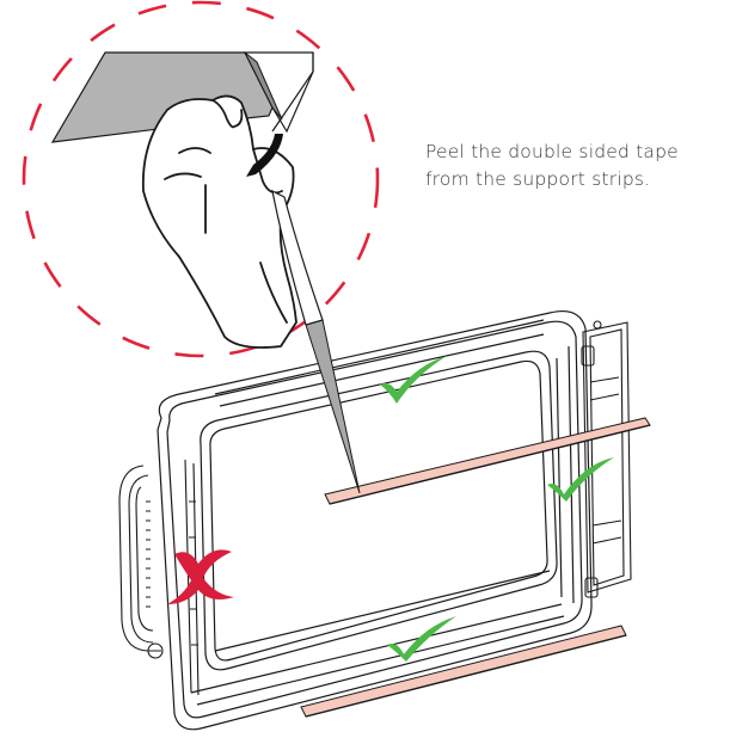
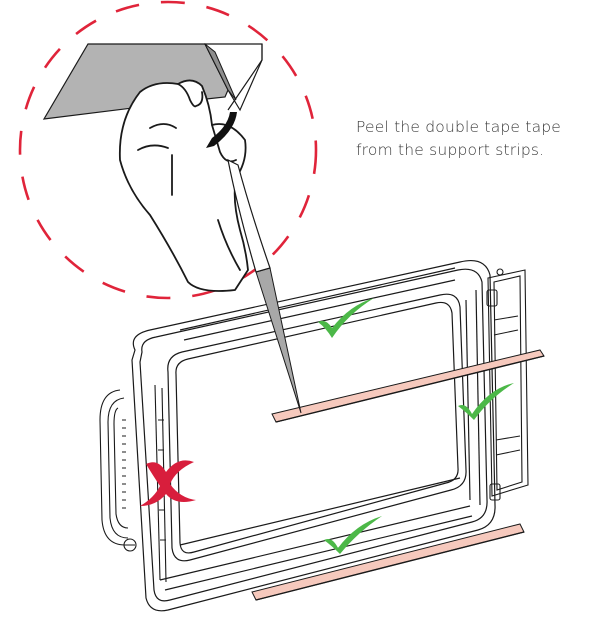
- Peel the double sided tape
+ Peel the double tape tape
  from the support strips.
